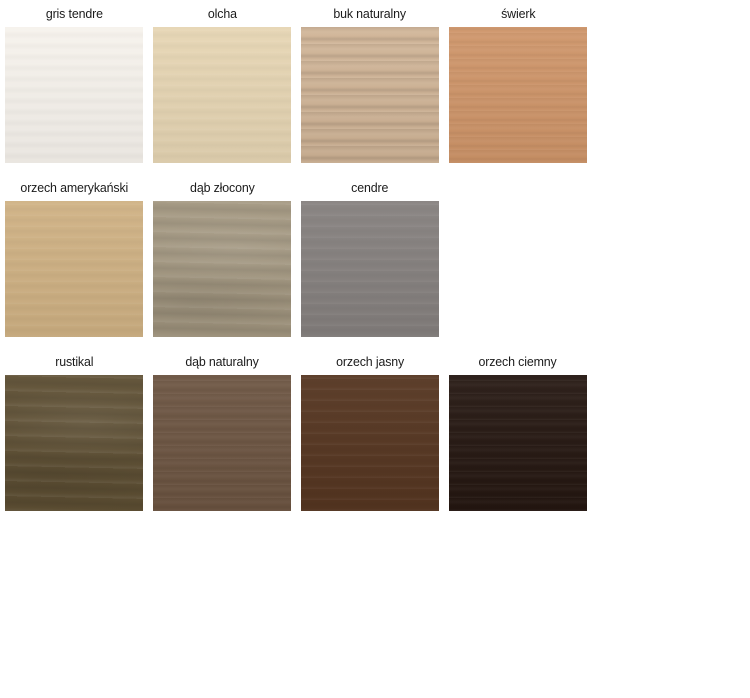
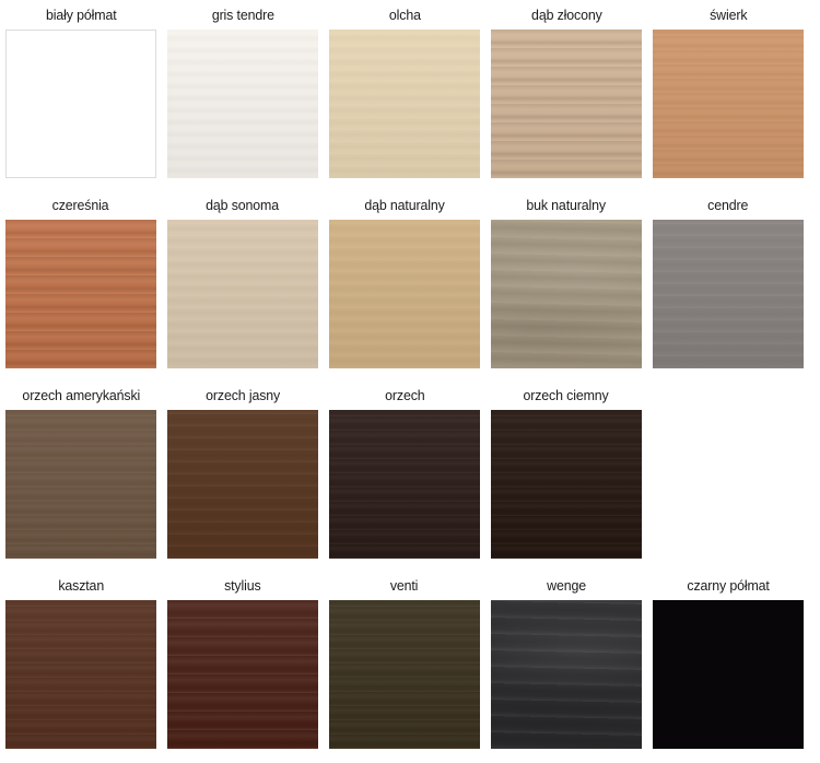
+ biały półmat
  gris tendre
  olcha
- buk naturalny
+ dąb złocony
  świerk
+ czereśnia
+ dąb sonoma
- orzech amerykański
+ dąb naturalny
- dąb złocony
+ buk naturalny
  cendre
- rustikal
- dąb naturalny
+ orzech amerykański
  orzech jasny
+ orzech
  orzech ciemny
+ kasztan
+ stylius
+ venti
+ wenge
+ czarny półmat
